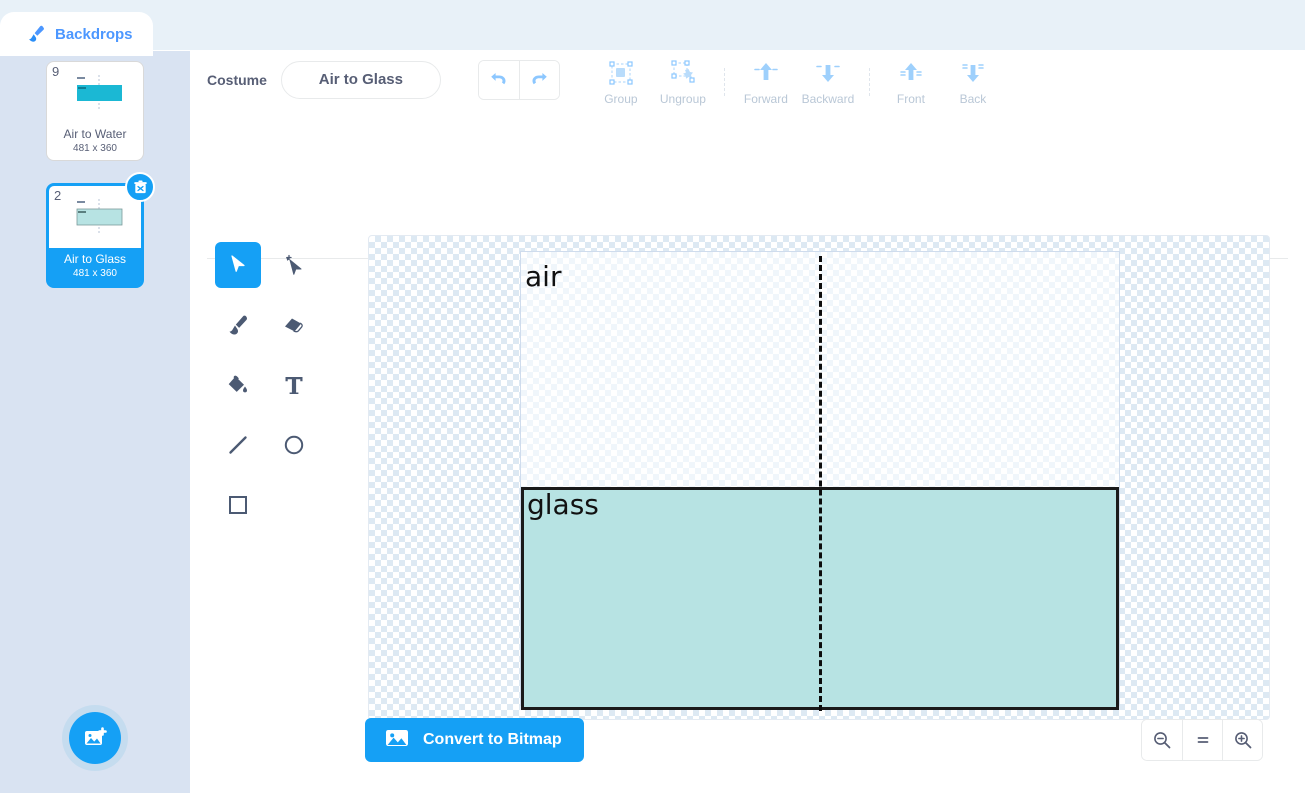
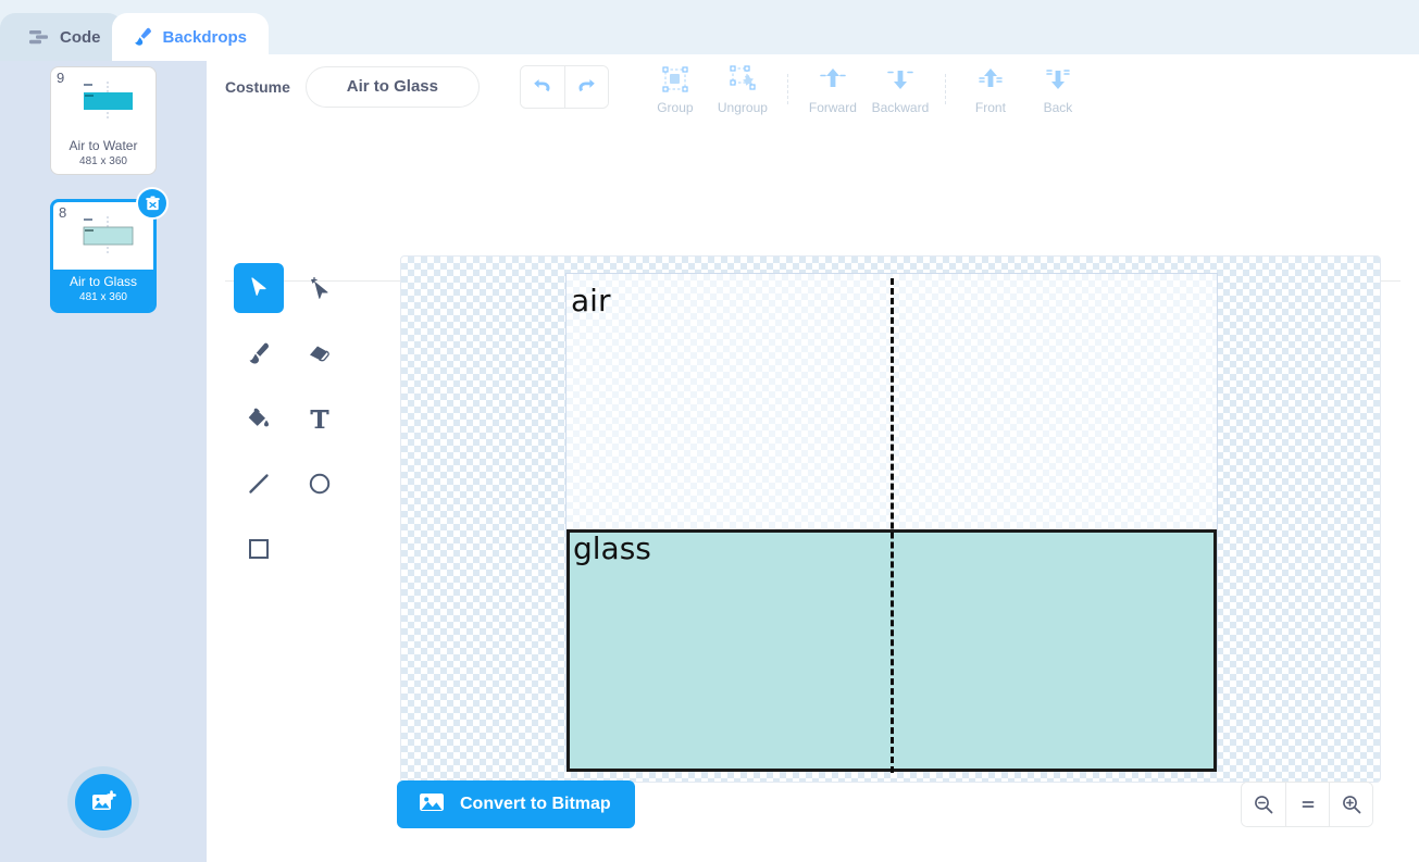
+ Code
  Backdrops
  9
  Air to Water
  481 x 360
- 2
+ 8
  Air to Glass
  481 x 360
  Costume
  Air to Glass
  Group
  Ungroup
  Forward
  Backward
  Front
  Back
  air
  glass
  Convert to Bitmap
